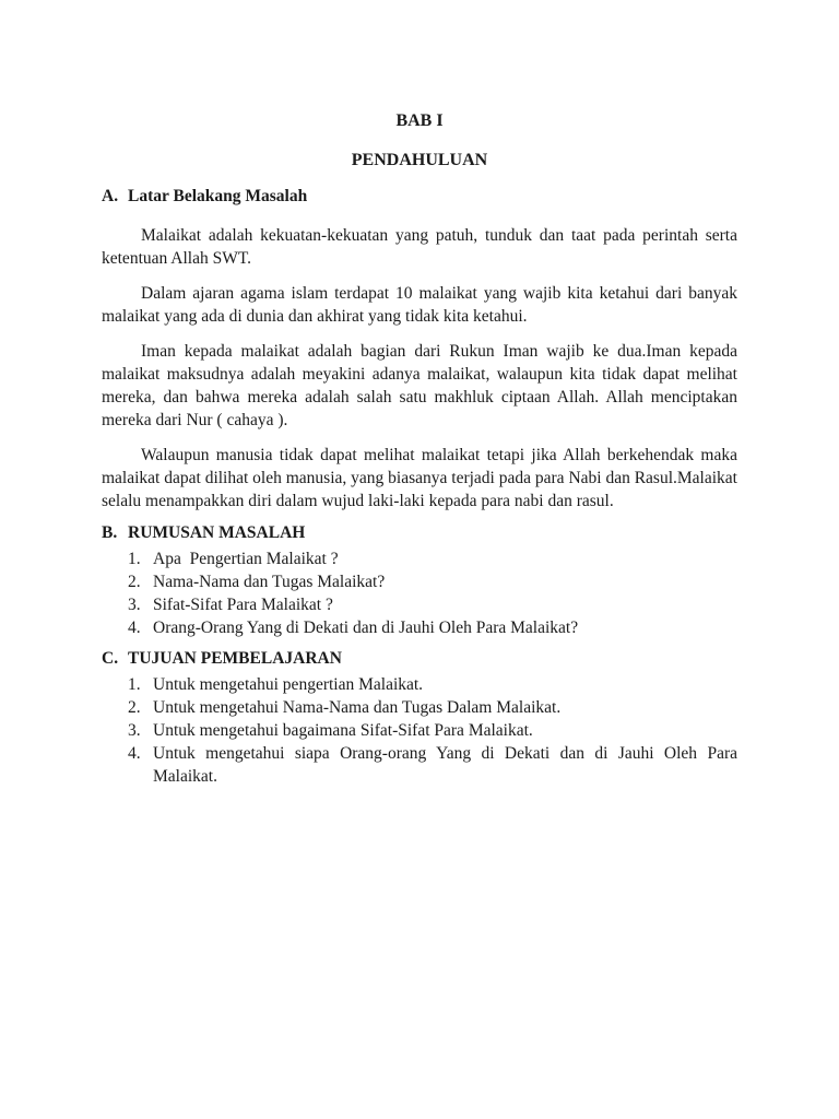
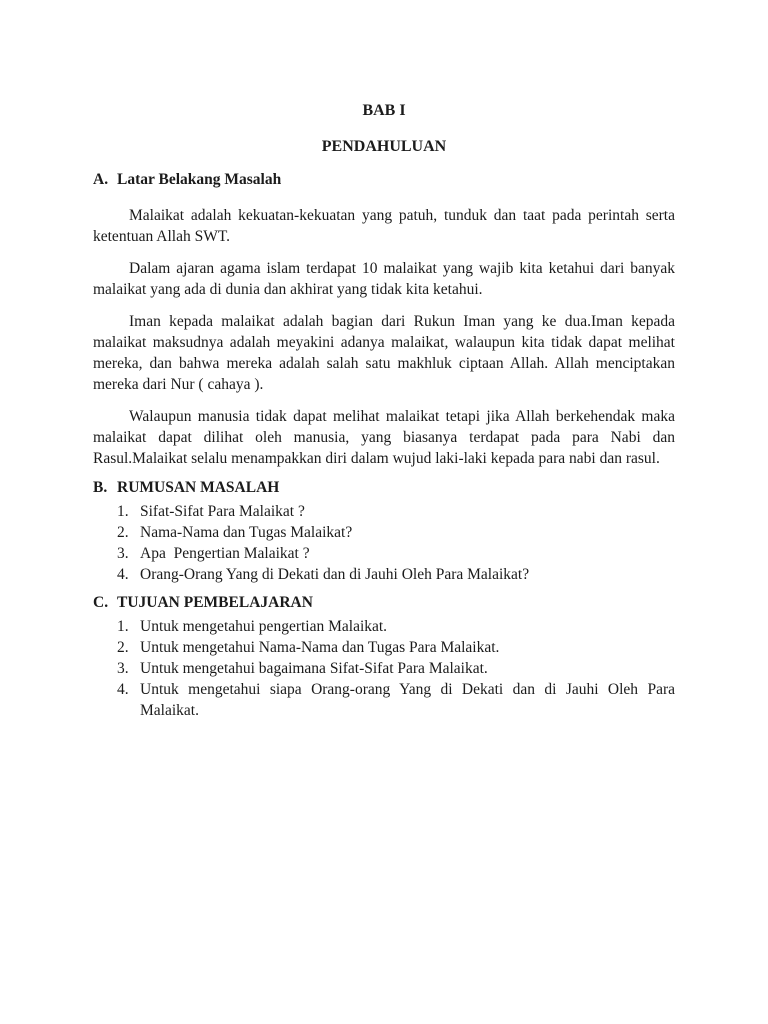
  BAB I
  PENDAHULUAN
  A.
  Latar Belakang Masalah
  Malaikat adalah kekuatan-kekuatan yang patuh, tunduk dan taat pada perintah serta ketentuan Allah SWT.
  Dalam ajaran agama islam terdapat 10 malaikat yang wajib kita ketahui dari banyak malaikat yang ada di dunia dan akhirat yang tidak kita ketahui.
- Iman kepada malaikat adalah bagian dari Rukun Iman wajib ke dua.Iman kepada malaikat maksudnya adalah meyakini adanya malaikat, walaupun kita tidak dapat melihat mereka, dan bahwa mereka adalah salah satu makhluk ciptaan Allah. Allah menciptakan mereka dari Nur ( cahaya ).
+ Iman kepada malaikat adalah bagian dari Rukun Iman yang ke dua.Iman kepada malaikat maksudnya adalah meyakini adanya malaikat, walaupun kita tidak dapat melihat mereka, dan bahwa mereka adalah salah satu makhluk ciptaan Allah. Allah menciptakan mereka dari Nur ( cahaya ).
- Walaupun manusia tidak dapat melihat malaikat tetapi jika Allah berkehendak maka malaikat dapat dilihat oleh manusia, yang biasanya terjadi pada para Nabi dan Rasul.Malaikat selalu menampakkan diri dalam wujud laki-laki kepada para nabi dan rasul.
+ Walaupun manusia tidak dapat melihat malaikat tetapi jika Allah berkehendak maka malaikat dapat dilihat oleh manusia, yang biasanya terdapat pada para Nabi dan Rasul.Malaikat selalu menampakkan diri dalam wujud laki-laki kepada para nabi dan rasul.
  B.
  RUMUSAN MASALAH
  1.
- Apa Pengertian Malaikat ?
+ Sifat-Sifat Para Malaikat ?
  2.
  Nama-Nama dan Tugas Malaikat?
  3.
- Sifat-Sifat Para Malaikat ?
+ Apa Pengertian Malaikat ?
  4.
  Orang-Orang Yang di Dekati dan di Jauhi Oleh Para Malaikat?
  C.
  TUJUAN PEMBELAJARAN
  1.
  Untuk mengetahui pengertian Malaikat.
  2.
- Untuk mengetahui Nama-Nama dan Tugas Dalam Malaikat.
+ Untuk mengetahui Nama-Nama dan Tugas Para Malaikat.
  3.
  Untuk mengetahui bagaimana Sifat-Sifat Para Malaikat.
  4.
  Untuk mengetahui siapa Orang-orang Yang di Dekati dan di Jauhi Oleh Para Malaikat.
